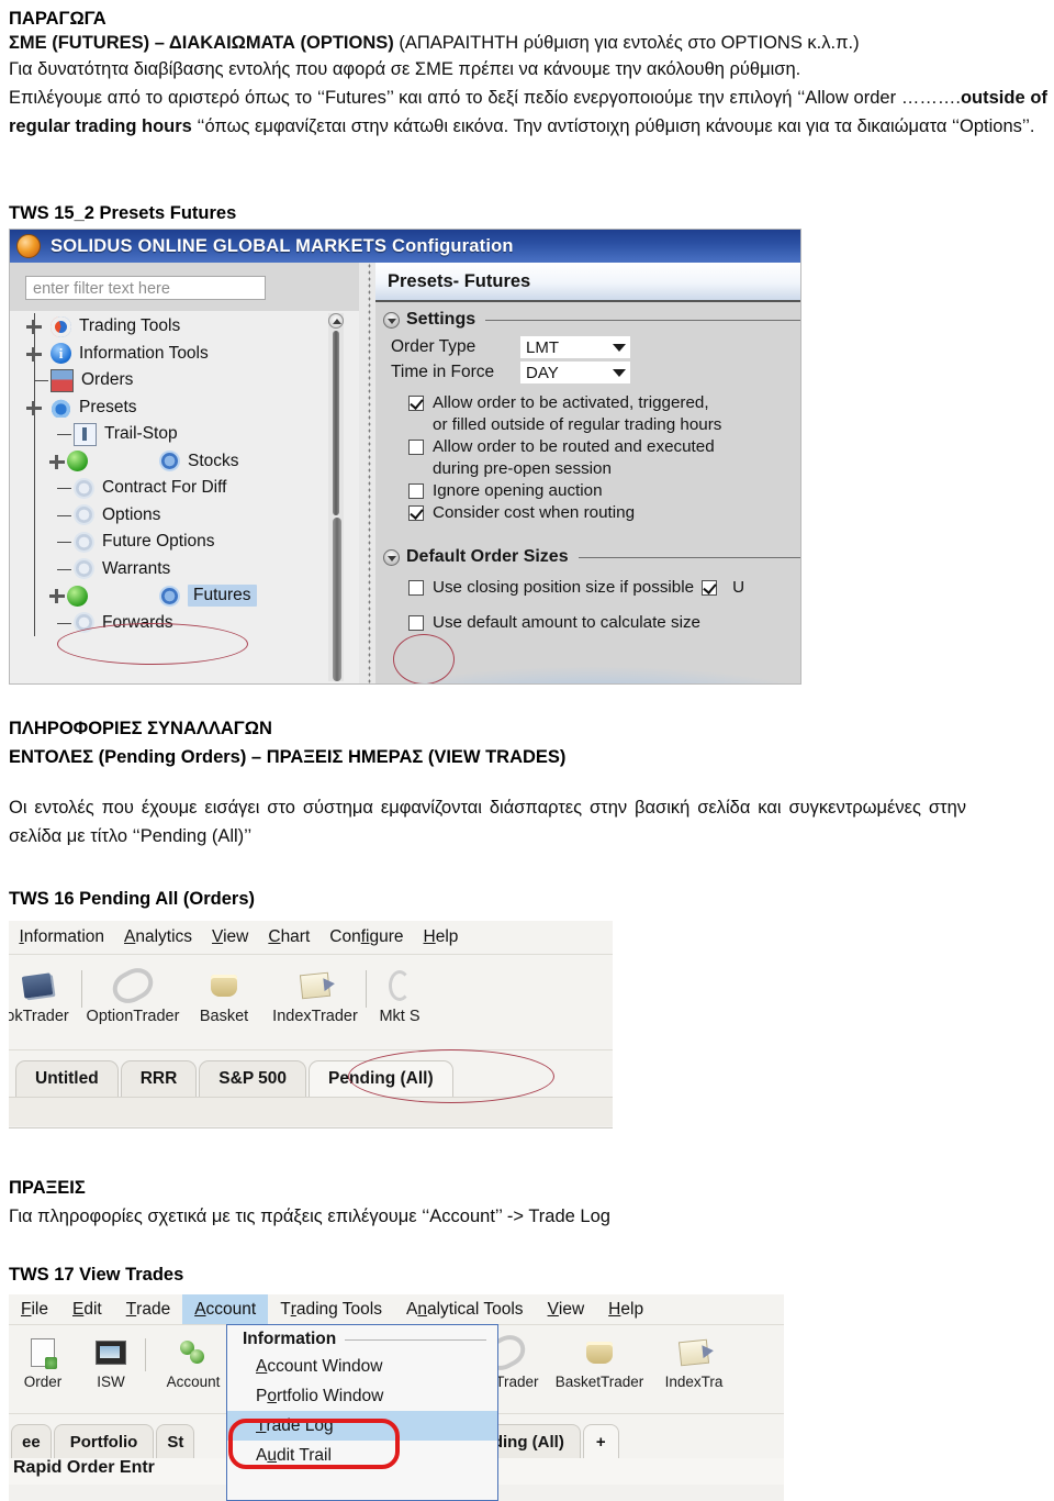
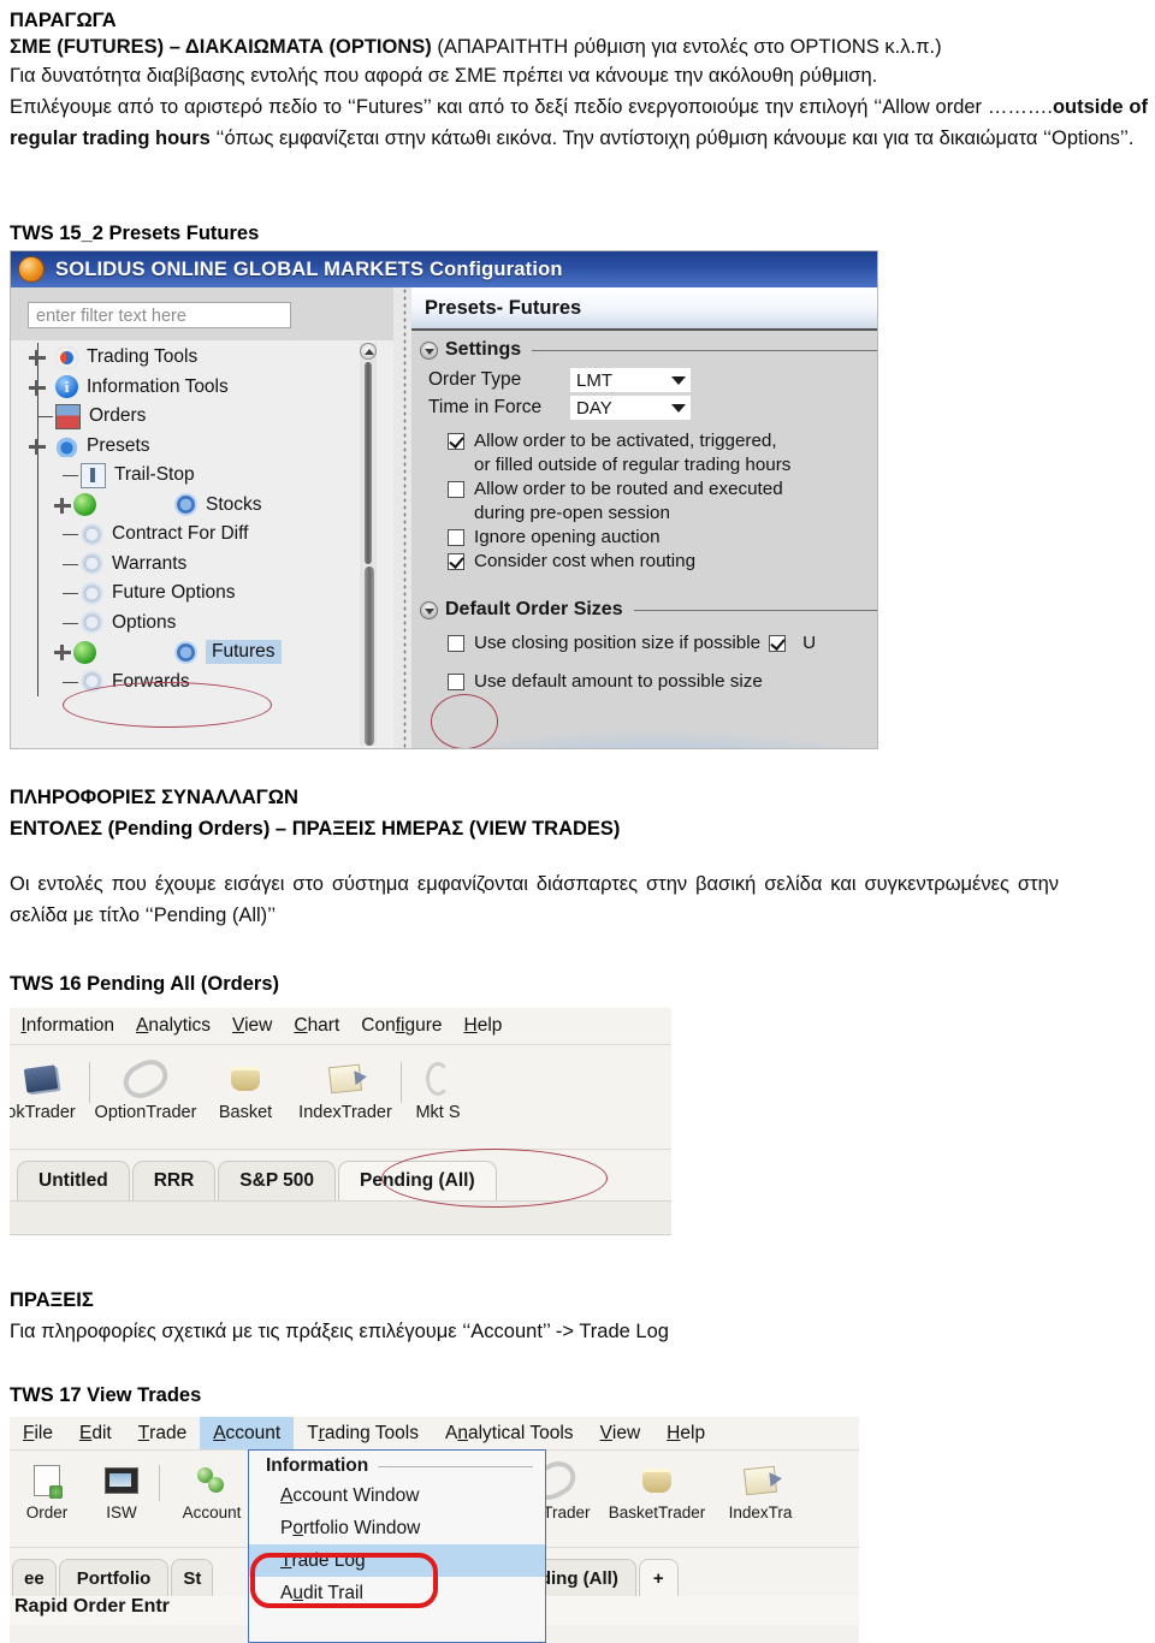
  ΠΑΡΑΓΩΓΑ
  ΣΜΕ (FUTURES) – ΔΙΑΚΑΙΩΜΑΤΑ (OPTIONS) (ΑΠΑΡΑΙΤΗΤΗ ρύθμιση για εντολές στο OPTIONS κ.λ.π.)
  Για δυνατότητα διαβίβασης εντολής που αφορά σε ΣΜΕ πρέπει να κάνουμε την ακόλουθη ρύθμιση.
- Επιλέγουμε από το αριστερό όπως το ‘‘Futures’’ και από το δεξί πεδίο ενεργοποιούμε την επιλογή ‘‘Allow order ……….outside of regular trading hours ‘‘όπως εμφανίζεται στην κάτωθι εικόνα. Την αντίστοιχη ρύθμιση κάνουμε και για τα δικαιώματα ‘‘Options’’.
+ Επιλέγουμε από το αριστερό πεδίο το ‘‘Futures’’ και από το δεξί πεδίο ενεργοποιούμε την επιλογή ‘‘Allow order ……….outside of regular trading hours ‘‘όπως εμφανίζεται στην κάτωθι εικόνα. Την αντίστοιχη ρύθμιση κάνουμε και για τα δικαιώματα ‘‘Options’’.
  TWS 15_2 Presets Futures
  SOLIDUS ONLINE GLOBAL MARKETS Configuration
  enter filter text here
  Trading Tools
  Information Tools
  Orders
  Presets
  Trail-Stop
  Stocks
  Contract For Diff
- Options
+ Warrants
  Future Options
- Warrants
+ Options
  Futures
  Forwards
  Presets
  - Futures
  Settings
  Order Type
  LMT
  Time in Force
  DAY
  Allow order to be activated, triggered,
  or filled outside of regular trading hours
  Allow order to be routed and executed
  during pre-open session
  Ignore opening auction
  Consider cost when routing
  Default Order Sizes
  Use closing position size if possible
  U
- Use default amount to calculate size
+ Use default amount to possible size
  ΠΛΗΡΟΦΟΡΙΕΣ ΣΥΝΑΛΛΑΓΩΝ
  ΕΝΤΟΛΕΣ (Pending Orders) – ΠΡΑΞΕΙΣ ΗΜΕΡΑΣ (VIEW TRADES)
  Οι εντολές που έχουμε εισάγει στο σύστημα εμφανίζονται διάσπαρτες στην βασική σελίδα και συγκεντρωμένες στην σελίδα με τίτλο ‘‘Pending (All)’’
  TWS 16 Pending All (Orders)
  Information
  Analytics
  View
  Chart
  Configure
  Help
  okTrader
  OptionTrader
  Basket
  IndexTrader
  Mkt S
  Untitled
  RRR
  S&P 500
  Pending (All)
  ΠΡΑΞΕΙΣ
  Για πληροφορίες σχετικά με τις πράξεις επιλέγουμε ‘‘Account’’ -> Trade Log
  TWS 17 View Trades
  F
  ile
  E
  dit
  T
  rade
  A
  ccount
  T
  r
  ading Tools
  A
  n
  alytical Tools
  V
  iew
  H
  elp
  Order
  ISW
  Account
  BasketTrader
  IndexTra
  ee
  Portfolio
  St
  +
  Rapid Order Entr
  Information
  A
  ccount Window
  P
  o
  rtfolio Window
  T
  rade Log
  A
  u
  dit Trail
